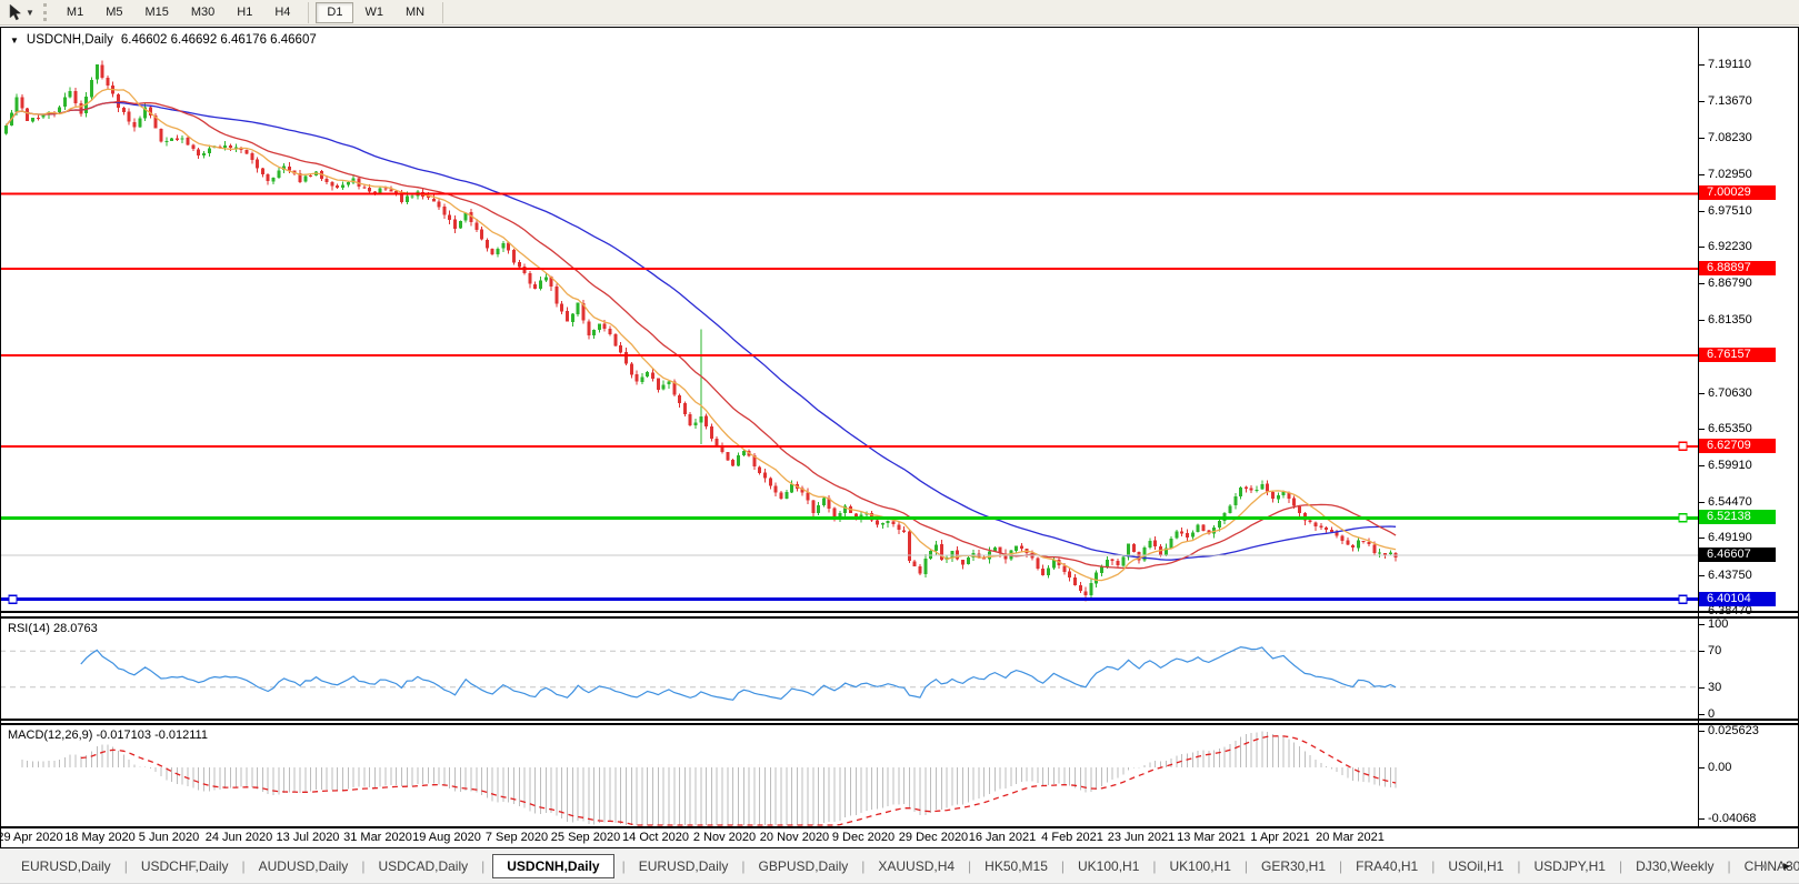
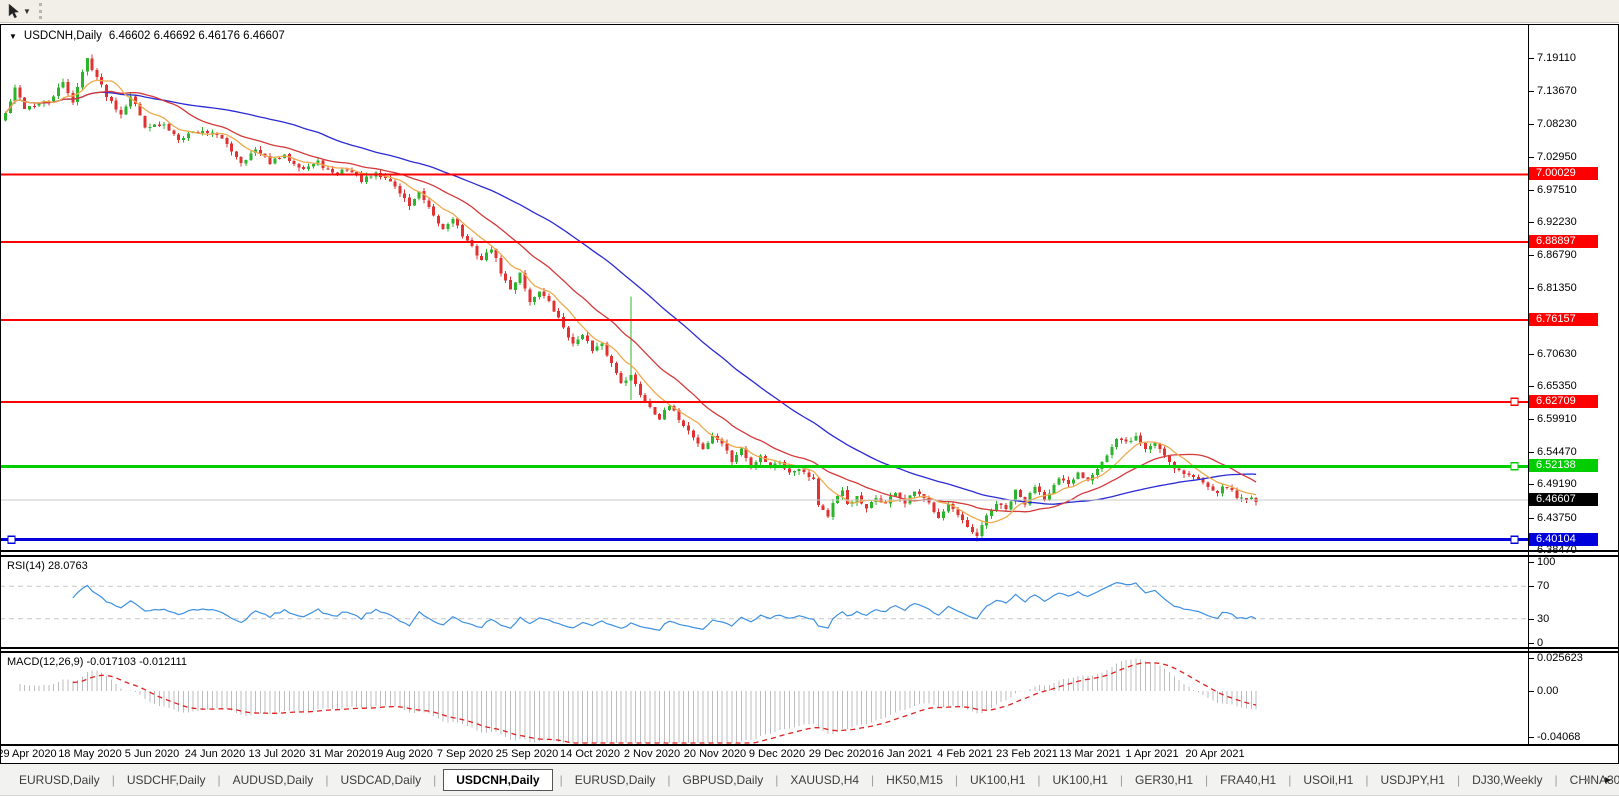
  ▼
- M1
- M5
- M15
- M30
- H1
- H4
- D1
- W1
- MN
  ▼
  USDCNH,Daily
  6.46602 6.46692 6.46176 6.46607
  RSI(14) 28.0763
  MACD(12,26,9) -0.017103 -0.012111
  7.19110
  7.13670
  7.08230
  7.02950
  6.97510
  6.92230
  6.86790
  6.81350
  6.70630
  6.65350
  6.59910
  6.54470
  6.49190
  6.43750
  6.38470
  7.00029
  6.88897
  6.76157
  6.62709
  6.52138
  6.40104
  6.46607
  100
  70
  30
  0
  0.025623
  0.00
  -0.04068
  29 Apr 2020
  18 May 2020
  5 Jun 2020
  24 Jun 2020
  13 Jul 2020
  31 Mar 2020
  19 Aug 2020
  7 Sep 2020
  25 Sep 2020
  14 Oct 2020
  2 Nov 2020
  20 Nov 2020
  9 Dec 2020
  29 Dec 2020
  16 Jan 2021
  4 Feb 2021
- 23 Jun 2021
+ 23 Feb 2021
  13 Mar 2021
  1 Apr 2021
- 20 Mar 2021
+ 20 Apr 2021
  EURUSD,Daily
  |
  USDCHF,Daily
  |
  AUDUSD,Daily
  |
  USDCAD,Daily
  |
  USDCNH,Daily
  |
  EURUSD,Daily
  |
  GBPUSD,Daily
  |
  XAUUSD,H4
  |
  HK50,M15
  |
  UK100,H1
  |
  UK100,H1
  |
  GER30,H1
  |
  FRA40,H1
  |
  USOil,H1
  |
  USDJPY,H1
  |
  DJ30,Weekly
  |
  ◄
  ►
